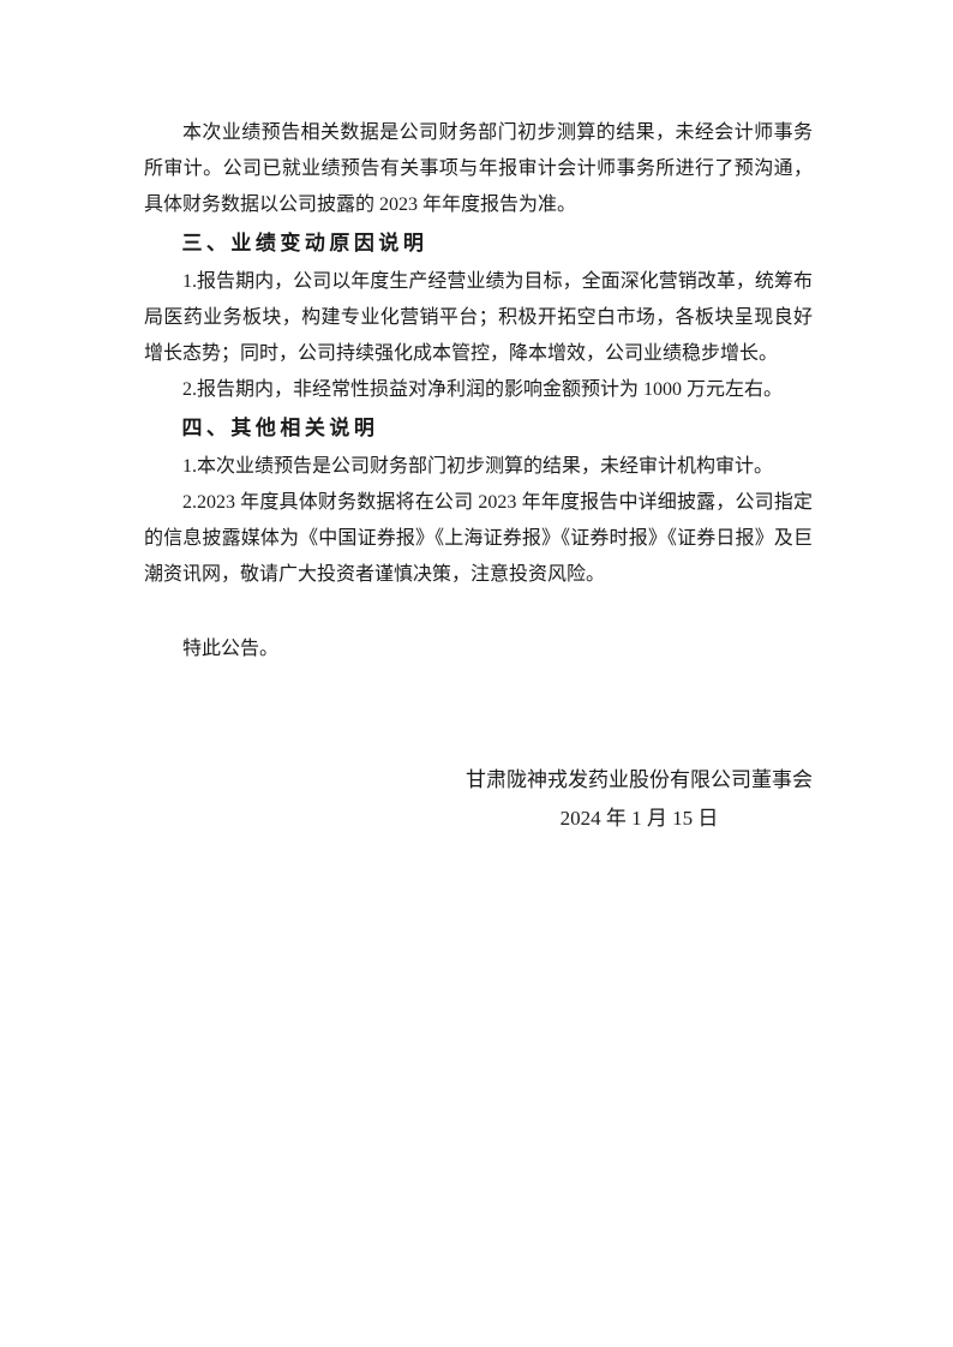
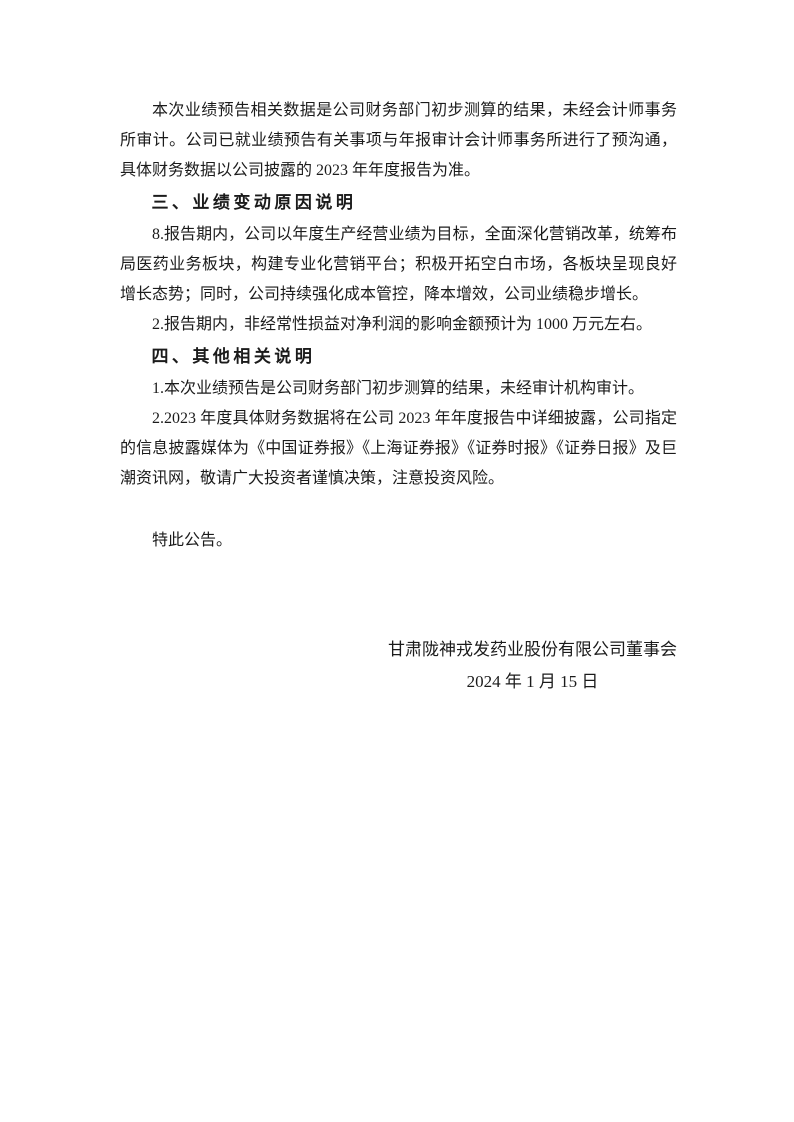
  本次业绩预告相关数据是公司财务部门初步测算的结果，未经会计师事务所审计。公司已就业绩预告有关事项与年报审计会计师事务所进行了预沟通，具体财务数据以公司披露的 2023 年年度报告为准。
  三、业绩变动原因说明
- 1.报告期内，公司以年度生产经营业绩为目标，全面深化营销改革，统筹布局医药业务板块，构建专业化营销平台；积极开拓空白市场，各板块呈现良好增长态势；同时，公司持续强化成本管控，降本增效，公司业绩稳步增长。
+ 8.报告期内，公司以年度生产经营业绩为目标，全面深化营销改革，统筹布局医药业务板块，构建专业化营销平台；积极开拓空白市场，各板块呈现良好增长态势；同时，公司持续强化成本管控，降本增效，公司业绩稳步增长。
  2.报告期内，非经常性损益对净利润的影响金额预计为 1000 万元左右。
  四、其他相关说明
  1.本次业绩预告是公司财务部门初步测算的结果，未经审计机构审计。
  2.2023 年度具体财务数据将在公司 2023 年年度报告中详细披露，公司指定的信息披露媒体为《中国证券报》《上海证券报》《证券时报》《证券日报》及巨潮资讯网，敬请广大投资者谨慎决策，注意投资风险。
  特此公告。
  甘肃陇神戎发药业股份有限公司董事会
  2024 年 1 月 15 日
